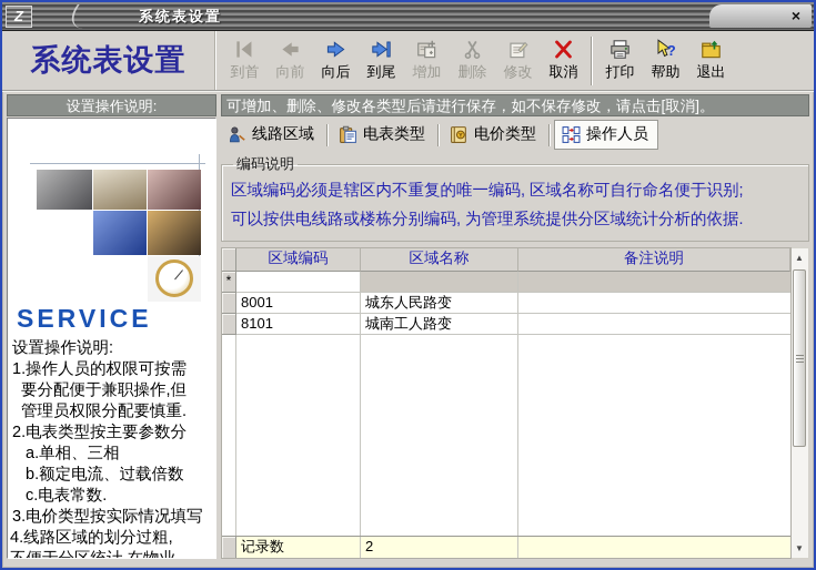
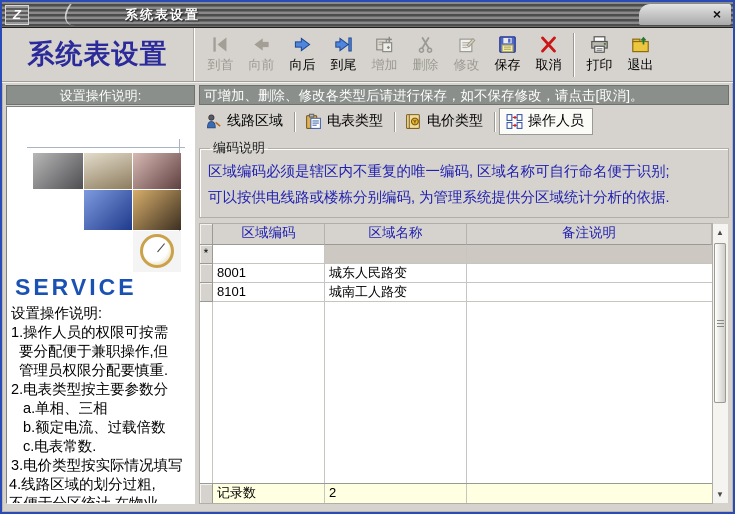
  Z
  系统表设置
  ×
  系统表设置
  到首
  向前
  向后
  到尾
  增加
  删除
  修改
+ 保存
  取消
  打印
- ?
- 帮助
  退出
  设置操作说明:
  SERVICE
  设置操作说明:
  1.操作人员的权限可按需
  要分配便于兼职操作,但
  管理员权限分配要慎重.
  2.电表类型按主要参数分
  a.单相、三相
  b.额定电流、过载倍数
  c.电表常数.
  3.电价类型按实际情况填写
  4.线路区域的划分过粗,
  可增加、删除、修改各类型后请进行保存，如不保存修改，请点击[取消]。
  线路区域
  电表类型
  电价类型
  操作人员
  编码说明
  区域编码必须是辖区内不重复的唯一编码, 区域名称可自行命名便于识别;
  可以按供电线路或楼栋分别编码, 为管理系统提供分区域统计分析的依据.
  区域编码
  区域名称
  备注说明
  *
  8001
  城东人民路变
  8101
  城南工人路变
  记录数
  2
  ▲
  ▼
